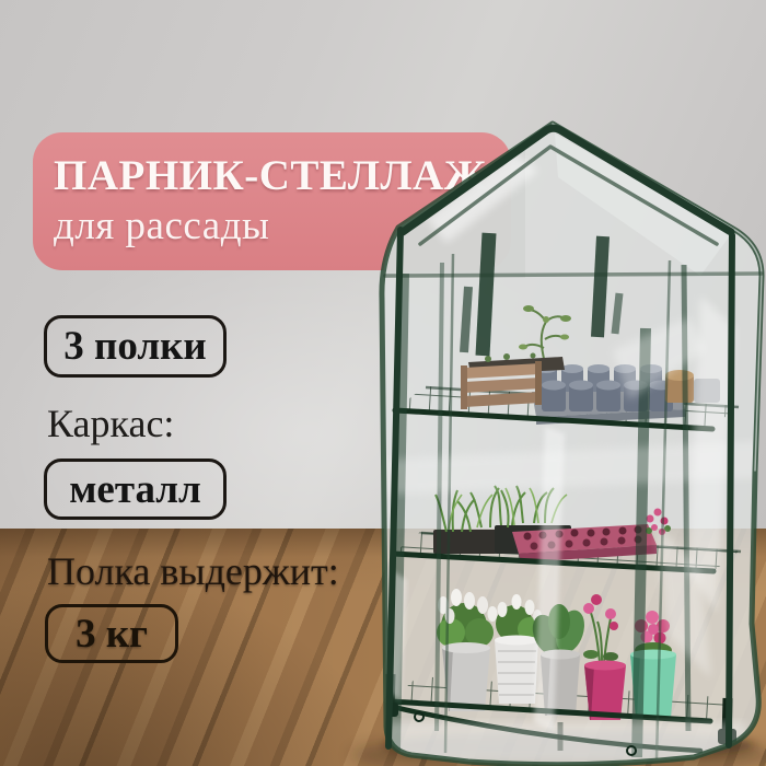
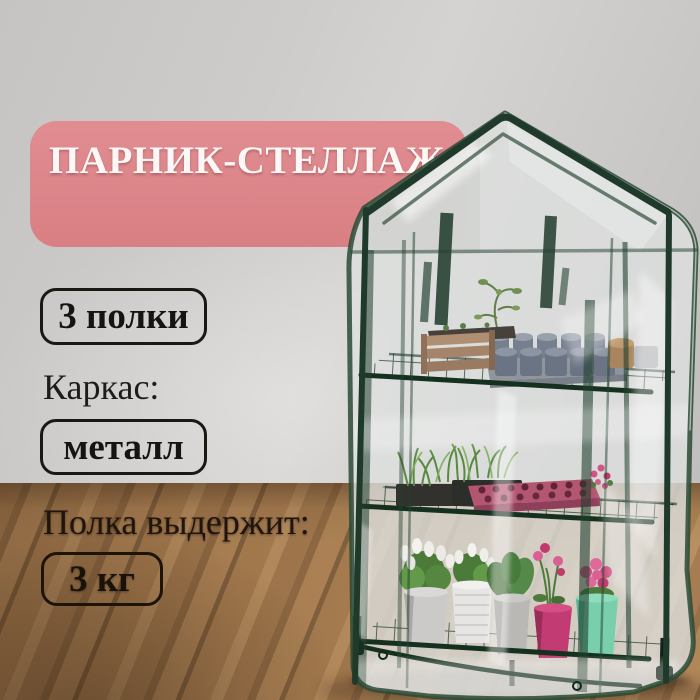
  ПАРНИК-СТЕЛЛАЖ
- для рассады
  3 полки
  Каркас:
  металл
  Полка выдержит:
  3 кг
